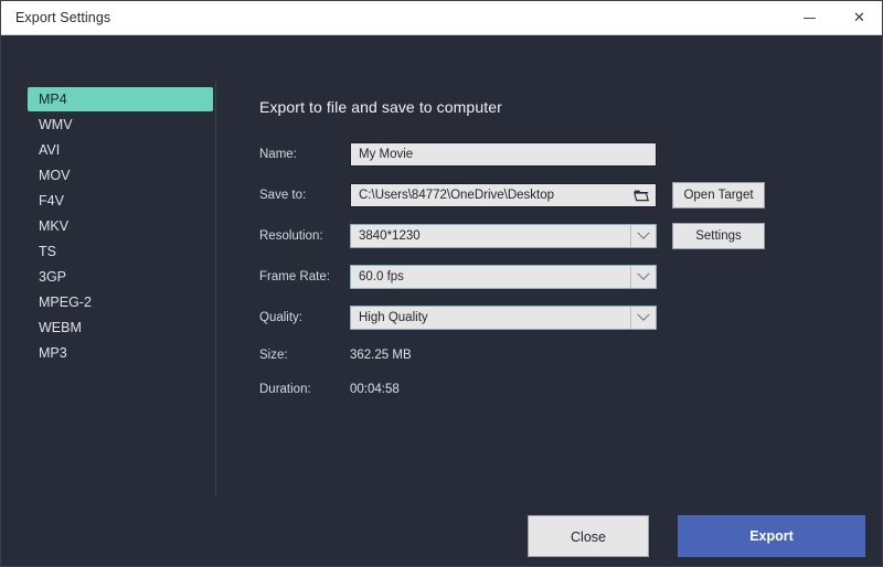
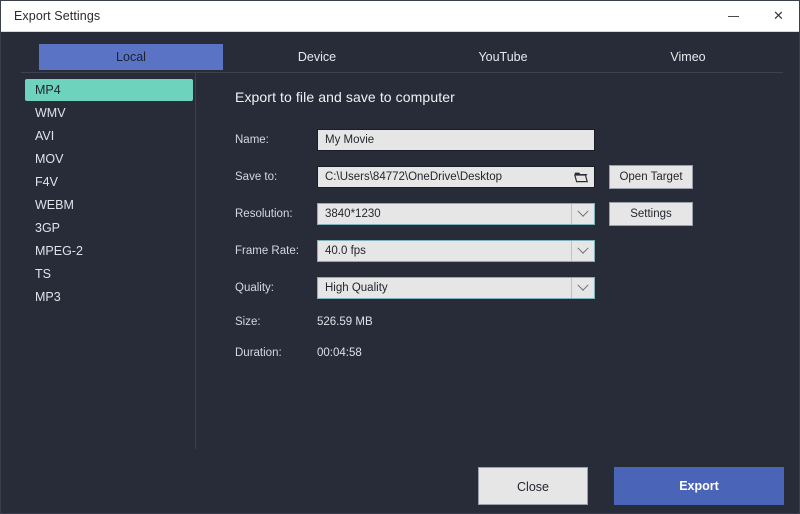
  Export Settings
  ✕
+ Local
+ Device
+ YouTube
+ Vimeo
  MP4
  WMV
  AVI
  MOV
  F4V
- MKV
- TS
+ WEBM
  3GP
  MPEG-2
- WEBM
+ TS
  MP3
  Export to file and save to computer
  Name:
  My Movie
  Save to:
  C:\Users\84772\OneDrive\Desktop
  Open Target
  Resolution:
  3840*1230
  Settings
  Frame Rate:
- 60.0 fps
+ 40.0 fps
  Quality:
  High Quality
  Size:
- 362.25 MB
+ 526.59 MB
  Duration:
  00:04:58
  Close
  Export
